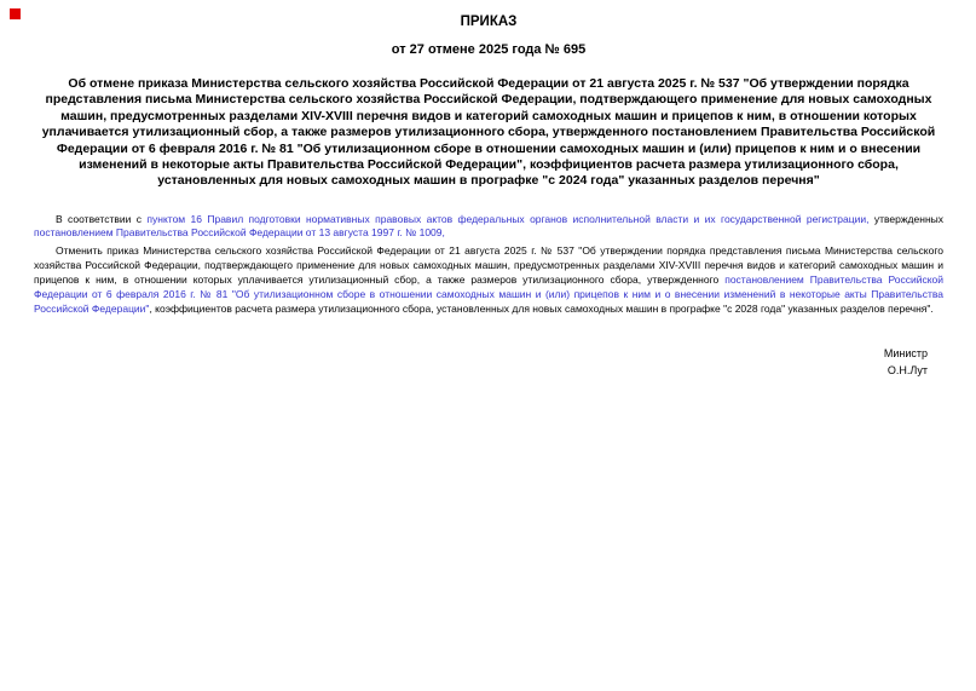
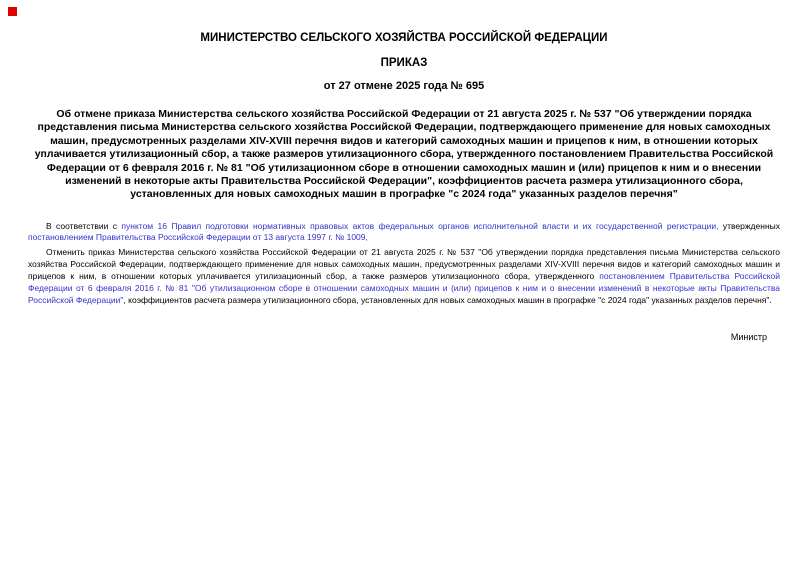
+ МИНИСТЕРСТВО СЕЛЬСКОГО ХОЗЯЙСТВА РОССИЙСКОЙ ФЕДЕРАЦИИ
  ПРИКАЗ
  от 27 отмене 2025 года № 695
  Об отмене приказа Министерства сельского хозяйства Российской Федерации от 21 августа 2025 г. № 537 "Об утверждении порядка представления письма Министерства сельского хозяйства Российской Федерации, подтверждающего применение для новых самоходных машин, предусмотренных разделами XIV-XVIII перечня видов и категорий самоходных машин и прицепов к ним, в отношении которых уплачивается утилизационный сбор, а также размеров утилизационного сбора, утвержденного постановлением Правительства Российской Федерации от 6 февраля 2016 г. № 81 "Об утилизационном сборе в отношении самоходных машин и (или) прицепов к ним и о внесении изменений в некоторые акты Правительства Российской Федерации", коэффициентов расчета размера утилизационного сбора, установленных для новых самоходных машин в прографке "с 2024 года" указанных разделов перечня"
  В соответствии с пунктом 16 Правил подготовки нормативных правовых актов федеральных органов исполнительной власти и их государственной регистрации, утвержденных постановлением Правительства Российской Федерации от 13 августа 1997 г. № 1009,
- Отменить приказ Министерства сельского хозяйства Российской Федерации от 21 августа 2025 г. № 537 "Об утверждении порядка представления письма Министерства сельского хозяйства Российской Федерации, подтверждающего применение для новых самоходных машин, предусмотренных разделами XIV-XVIII перечня видов и категорий самоходных машин и прицепов к ним, в отношении которых уплачивается утилизационный сбор, а также размеров утилизационного сбора, утвержденного постановлением Правительства Российской Федерации от 6 февраля 2016 г. № 81 "Об утилизационном сборе в отношении самоходных машин и (или) прицепов к ним и о внесении изменений в некоторые акты Правительства Российской Федерации", коэффициентов расчета размера утилизационного сбора, установленных для новых самоходных машин в прографке "с 2028 года" указанных разделов перечня".
+ Отменить приказ Министерства сельского хозяйства Российской Федерации от 21 августа 2025 г. № 537 "Об утверждении порядка представления письма Министерства сельского хозяйства Российской Федерации, подтверждающего применение для новых самоходных машин, предусмотренных разделами XIV-XVIII перечня видов и категорий самоходных машин и прицепов к ним, в отношении которых уплачивается утилизационный сбор, а также размеров утилизационного сбора, утвержденного постановлением Правительства Российской Федерации от 6 февраля 2016 г. № 81 "Об утилизационном сборе в отношении самоходных машин и (или) прицепов к ним и о внесении изменений в некоторые акты Правительства Российской Федерации", коэффициентов расчета размера утилизационного сбора, установленных для новых самоходных машин в прографке "с 2024 года" указанных разделов перечня".
  Министр
- О.Н.Лут
